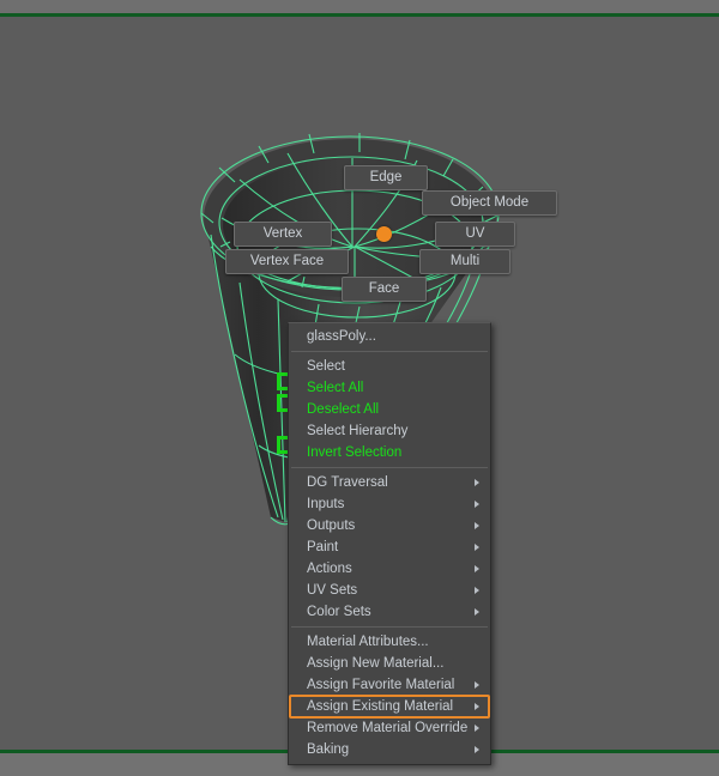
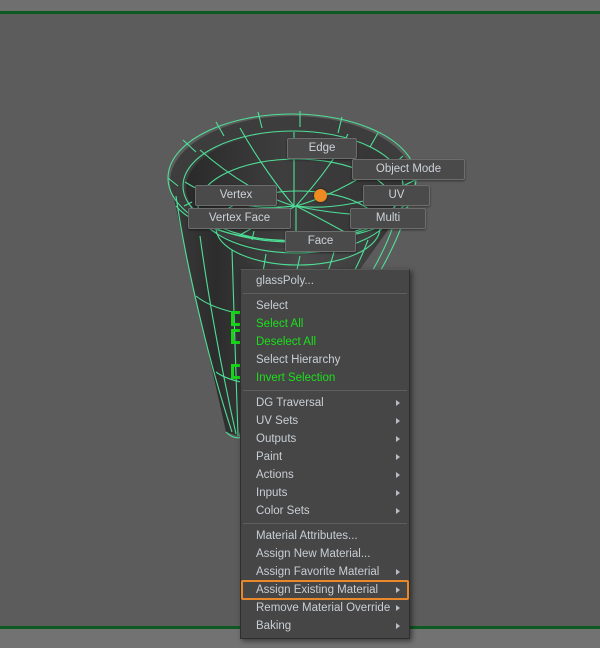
  Edge
  Object Mode
  Vertex
  UV
  Vertex Face
  Multi
  Face
  glassPoly...
  Select
  Select All
  Deselect All
  Select Hierarchy
  Invert Selection
  DG Traversal
- Inputs
+ UV Sets
  Outputs
  Paint
  Actions
- UV Sets
+ Inputs
  Color Sets
  Material Attributes...
  Assign New Material...
  Assign Favorite Material
  Assign Existing Material
  Remove Material Override
  Baking
